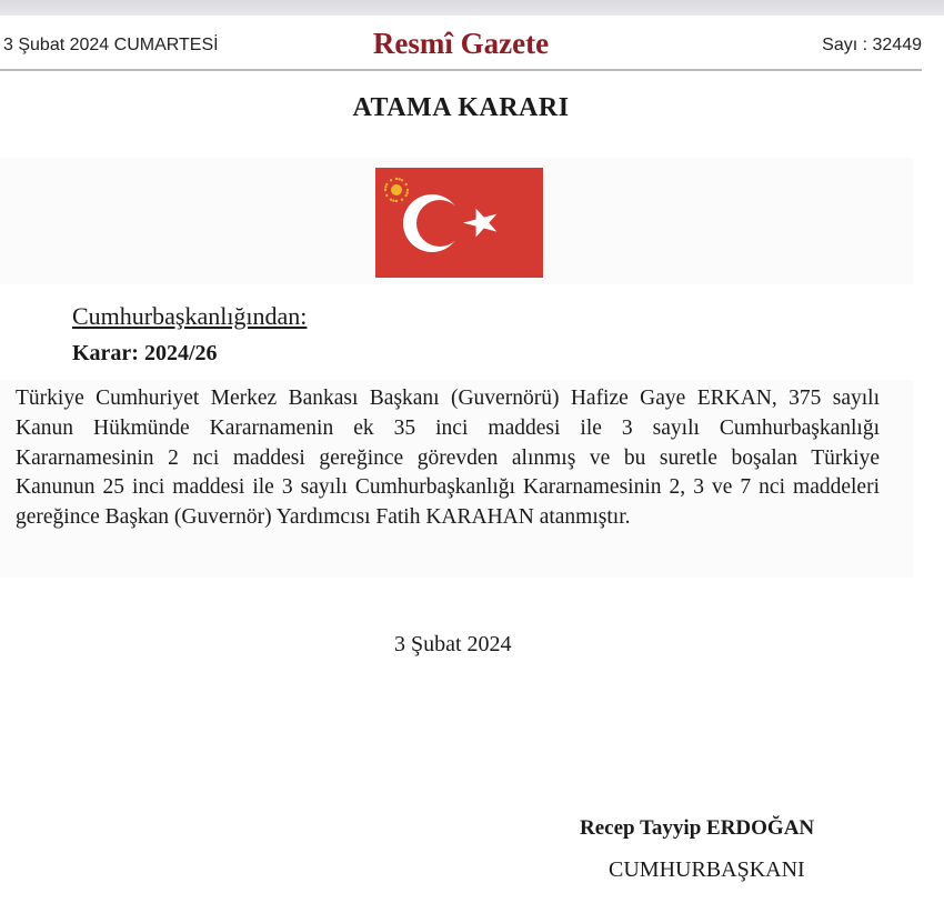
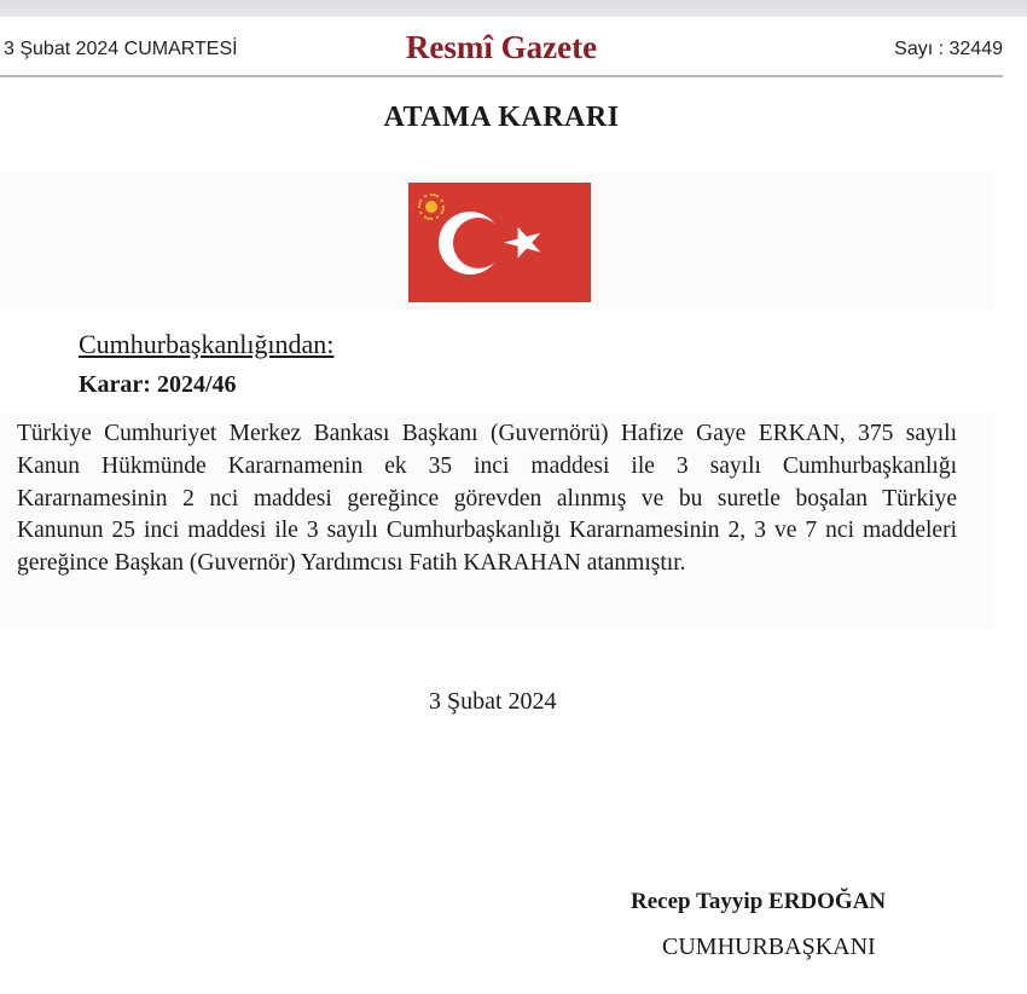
  3 Şubat 2024 CUMARTESİ
  Resmî Gazete
  Sayı : 32449
  ATAMA KARARI
  Cumhurbaşkanlığından:
- Karar: 2024/26
+ Karar: 2024/46
  Türkiye Cumhuriyet Merkez Bankası Başkanı (Guvernörü) Hafize Gaye ERKAN, 375 sayılı
  Kanun Hükmünde Kararnamenin ek 35 inci maddesi ile 3 sayılı Cumhurbaşkanlığı
  Kararnamesinin 2 nci maddesi gereğince görevden alınmış ve bu suretle boşalan Türkiye
  Kanunun 25 inci maddesi ile 3 sayılı Cumhurbaşkanlığı Kararnamesinin 2, 3 ve 7 nci maddeleri
  gereğince Başkan (Guvernör) Yardımcısı Fatih KARAHAN atanmıştır.
  3 Şubat 2024
  Recep Tayyip ERDOĞAN
  CUMHURBAŞKANI
